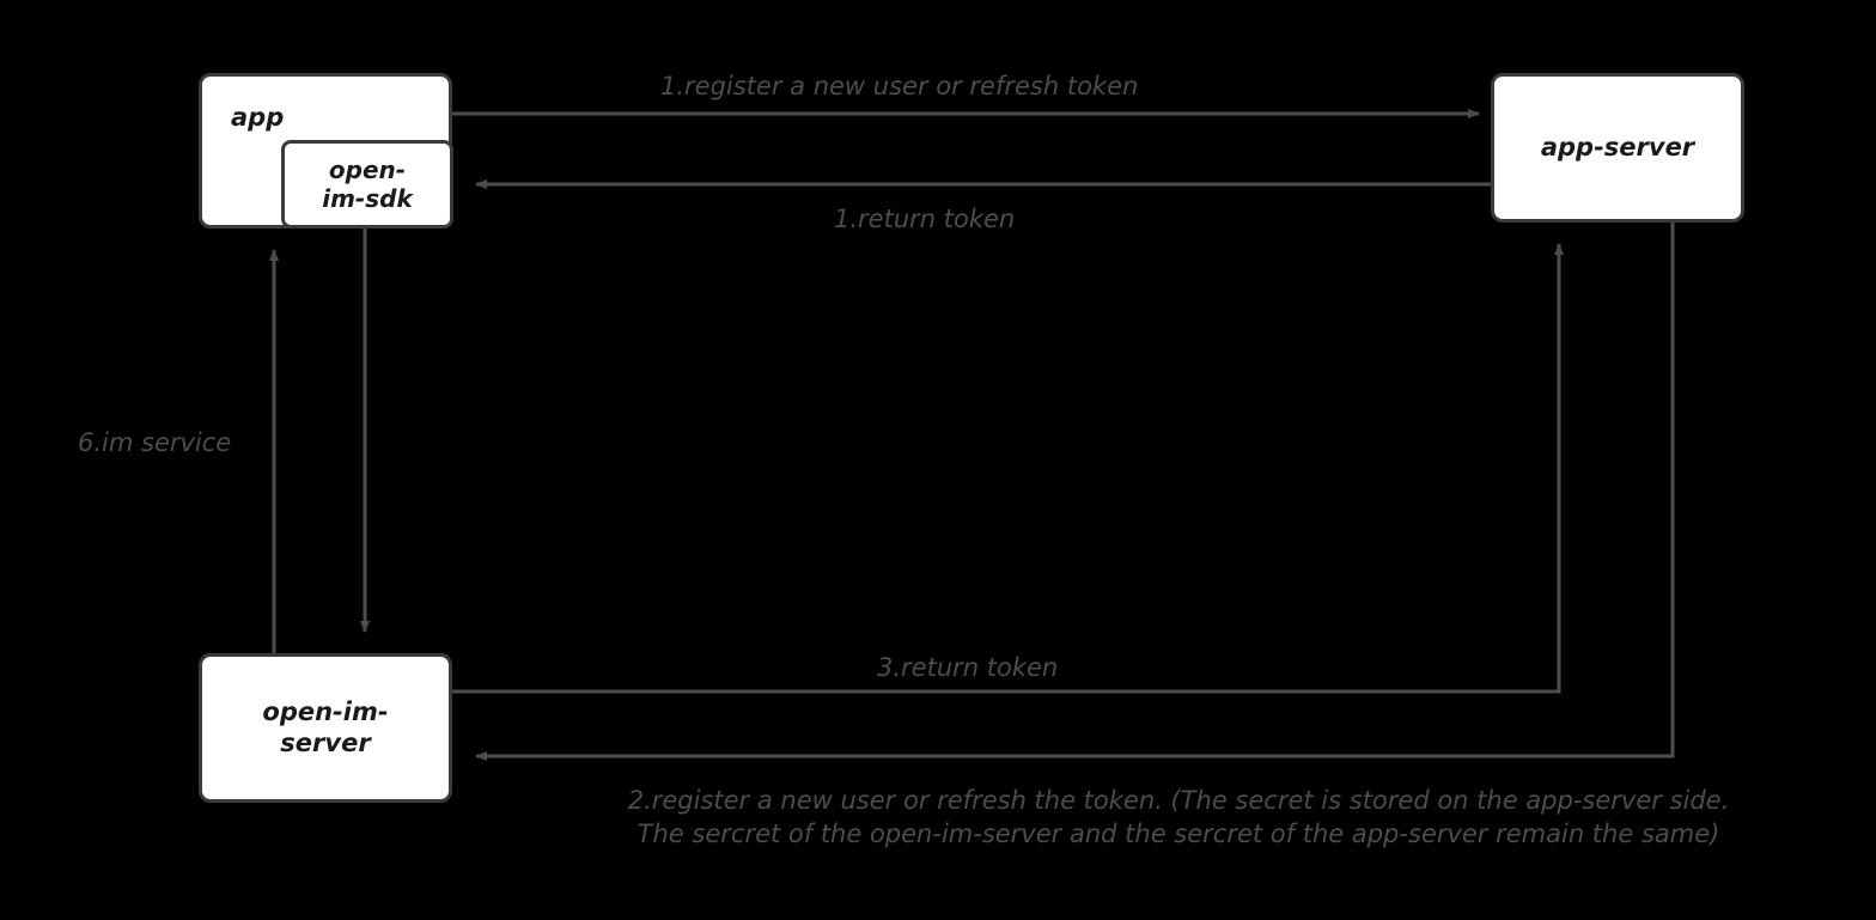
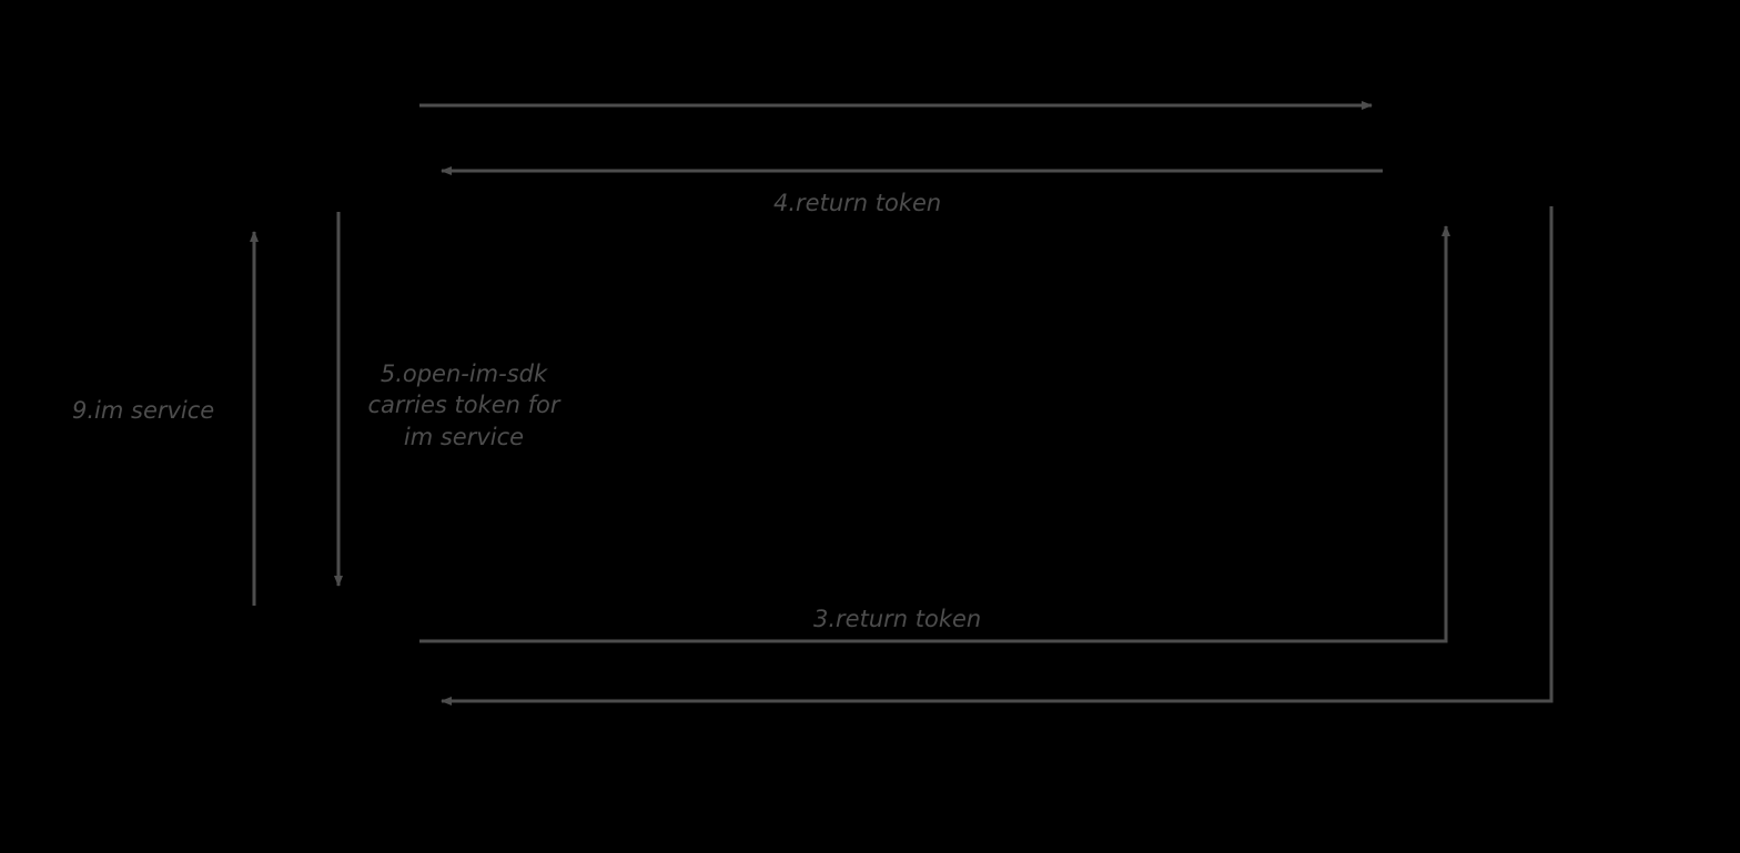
- app
- open-
- im-sdk
- app-server
- open-im-
- server
- 1.register a new user or refresh token
- 2.register a new user or refresh the token. (The secret is stored on the app-server side.
- The sercret of the open-im-server and the sercret of the app-server remain the same)
  3.return token
- 1.return token
+ 4.return token
+ 5.open-im-sdk
+ carries token for
+ im service
- 6.im service
+ 9.im service
